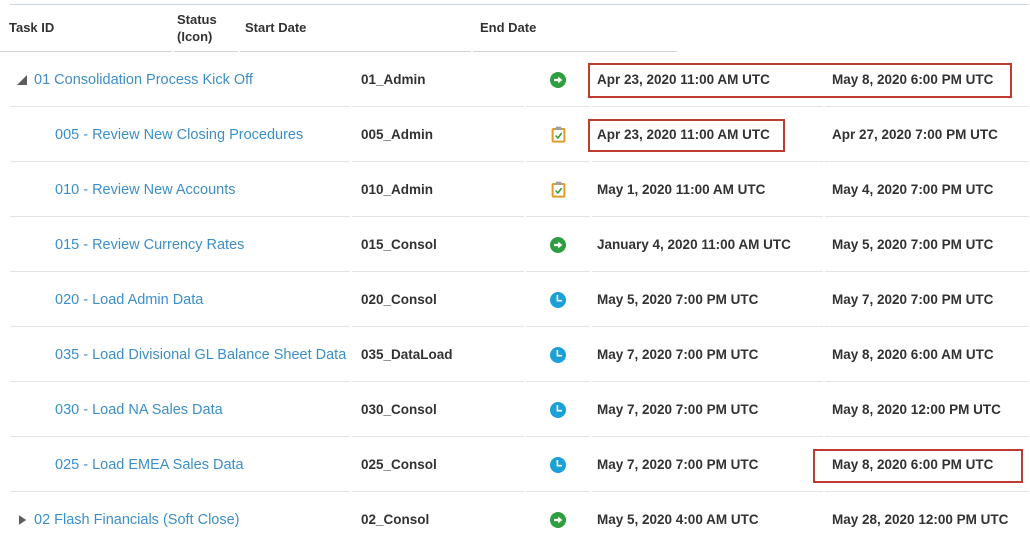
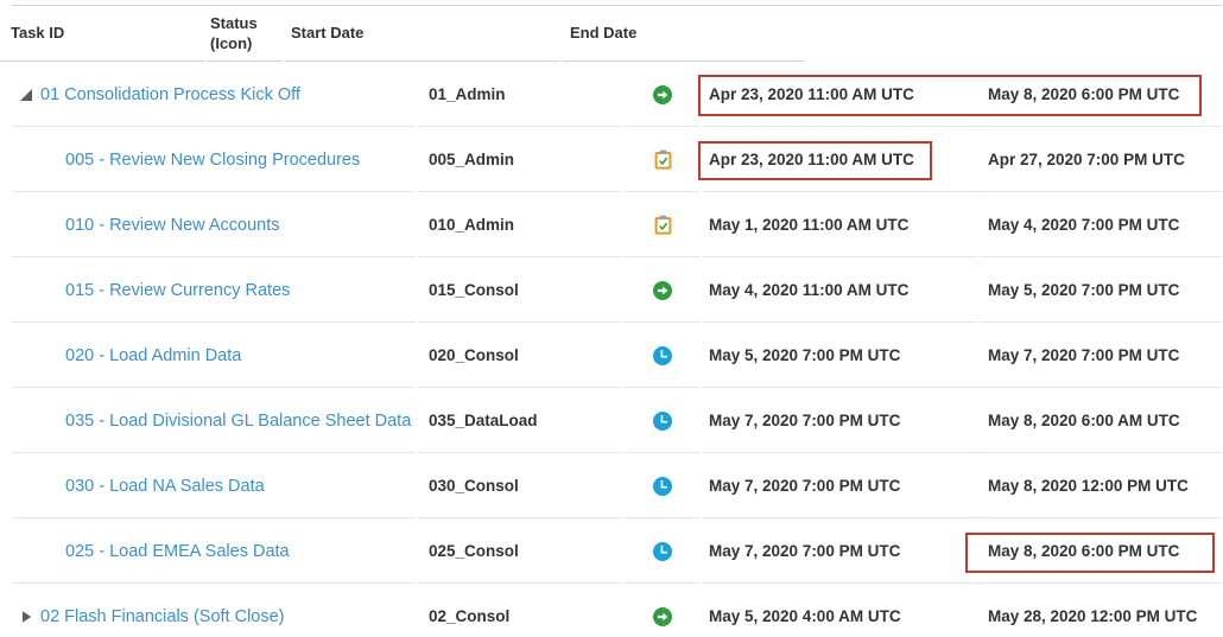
  Task ID
  Status (Icon)
  Start Date
  End Date
  01 Consolidation Process Kick Off
  01_Admin
  Apr 23, 2020 11:00 AM UTC
  May 8, 2020 6:00 PM UTC
  005 - Review New Closing Procedures
  005_Admin
  Apr 23, 2020 11:00 AM UTC
  Apr 27, 2020 7:00 PM UTC
  010 - Review New Accounts
  010_Admin
  May 1, 2020 11:00 AM UTC
  May 4, 2020 7:00 PM UTC
  015 - Review Currency Rates
  015_Consol
- January 4, 2020 11:00 AM UTC
+ May 4, 2020 11:00 AM UTC
  May 5, 2020 7:00 PM UTC
  020 - Load Admin Data
  020_Consol
  May 5, 2020 7:00 PM UTC
  May 7, 2020 7:00 PM UTC
  035 - Load Divisional GL Balance Sheet Data
  035_DataLoad
  May 7, 2020 7:00 PM UTC
  May 8, 2020 6:00 AM UTC
  030 - Load NA Sales Data
  030_Consol
  May 7, 2020 7:00 PM UTC
  May 8, 2020 12:00 PM UTC
  025 - Load EMEA Sales Data
  025_Consol
  May 7, 2020 7:00 PM UTC
  May 8, 2020 6:00 PM UTC
  02 Flash Financials (Soft Close)
  02_Consol
  May 5, 2020 4:00 AM UTC
  May 28, 2020 12:00 PM UTC
